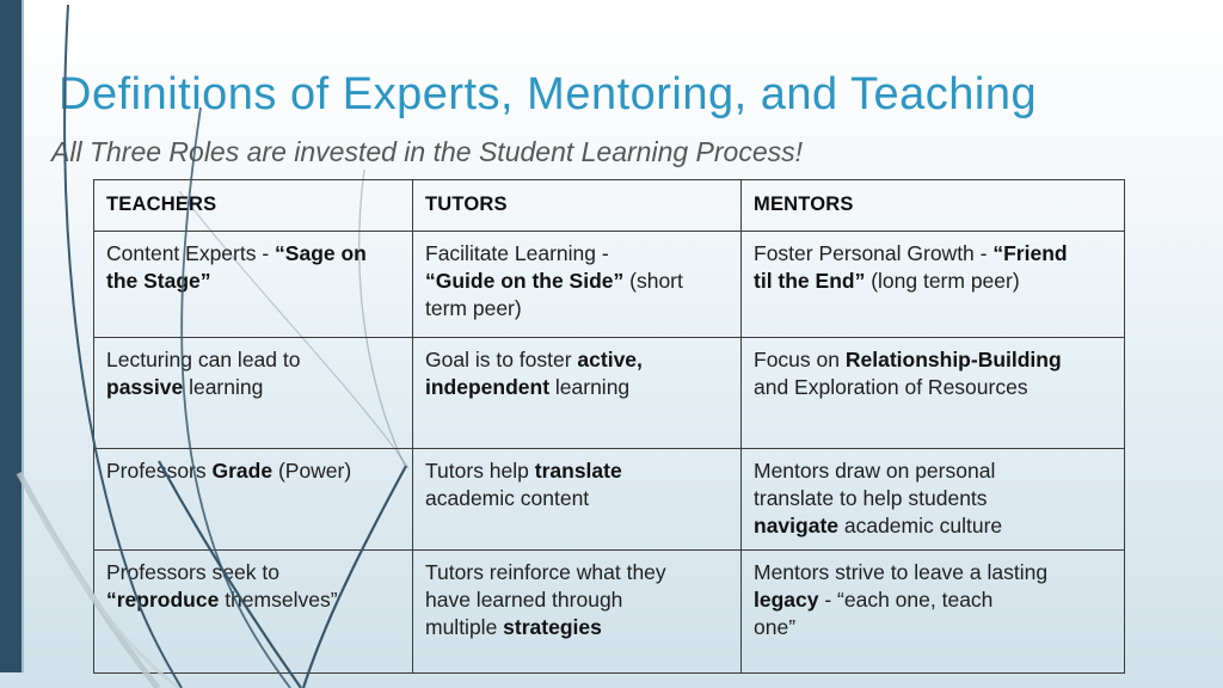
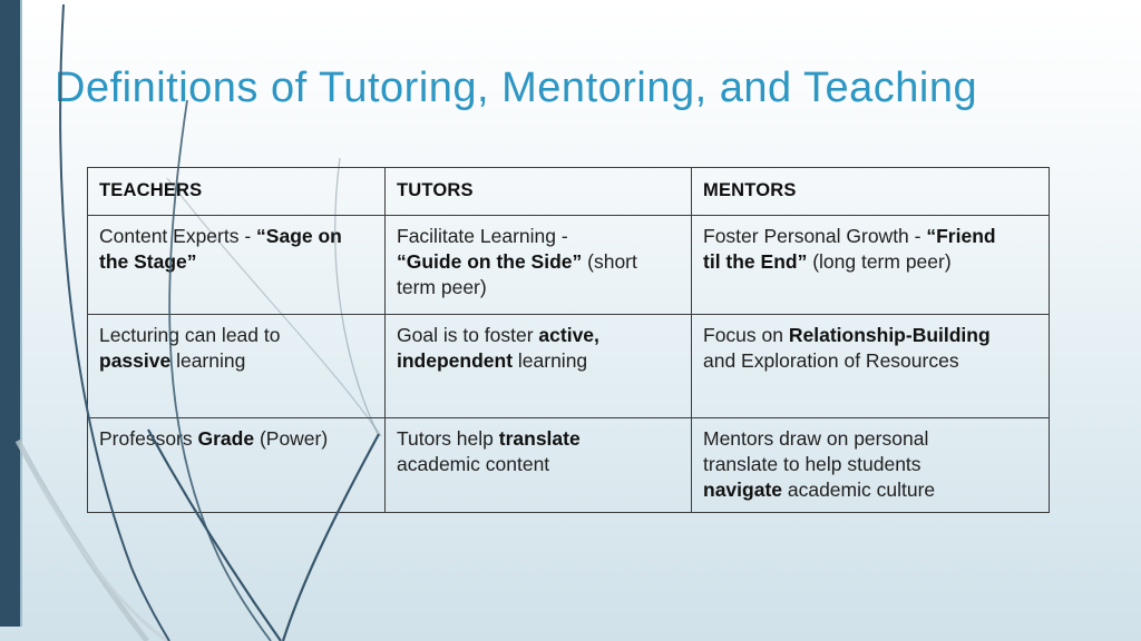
- Definitions of Experts, Mentoring, and Teaching
+ Definitions of Tutoring, Mentoring, and Teaching
- All Three Roles are invested in the Student Learning Process!
  TEACHERS	TUTORS	MENTORS
  Content Experts - “Sage on the Stage”	Facilitate Learning - “Guide on the Side” (short term peer)	Foster Personal Growth - “Friend til the End” (long term peer)
  Lecturing can lead to passive learning	Goal is to foster active, independent learning	Focus on Relationship-Building and Exploration of Resources
  Professors Grade (Power)	Tutors help translate academic content	Mentors draw on personal translate to help students navigate academic culture
- Professors seek to “reproduce themselves”	Tutors reinforce what they have learned through multiple strategies	Mentors strive to leave a lasting legacy - “each one, teach one”
